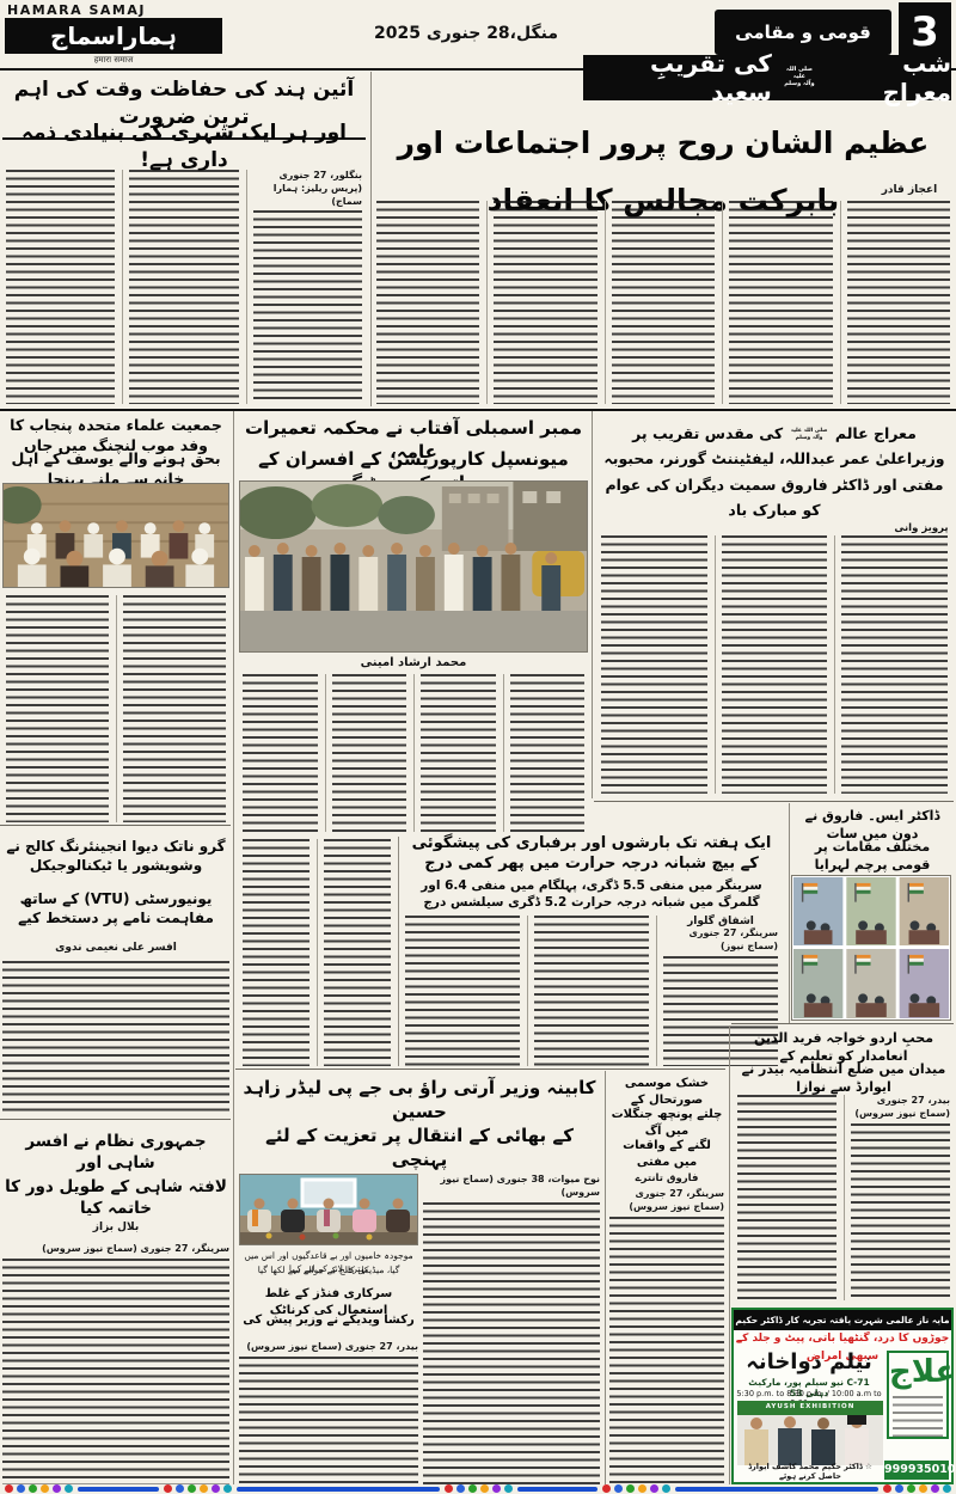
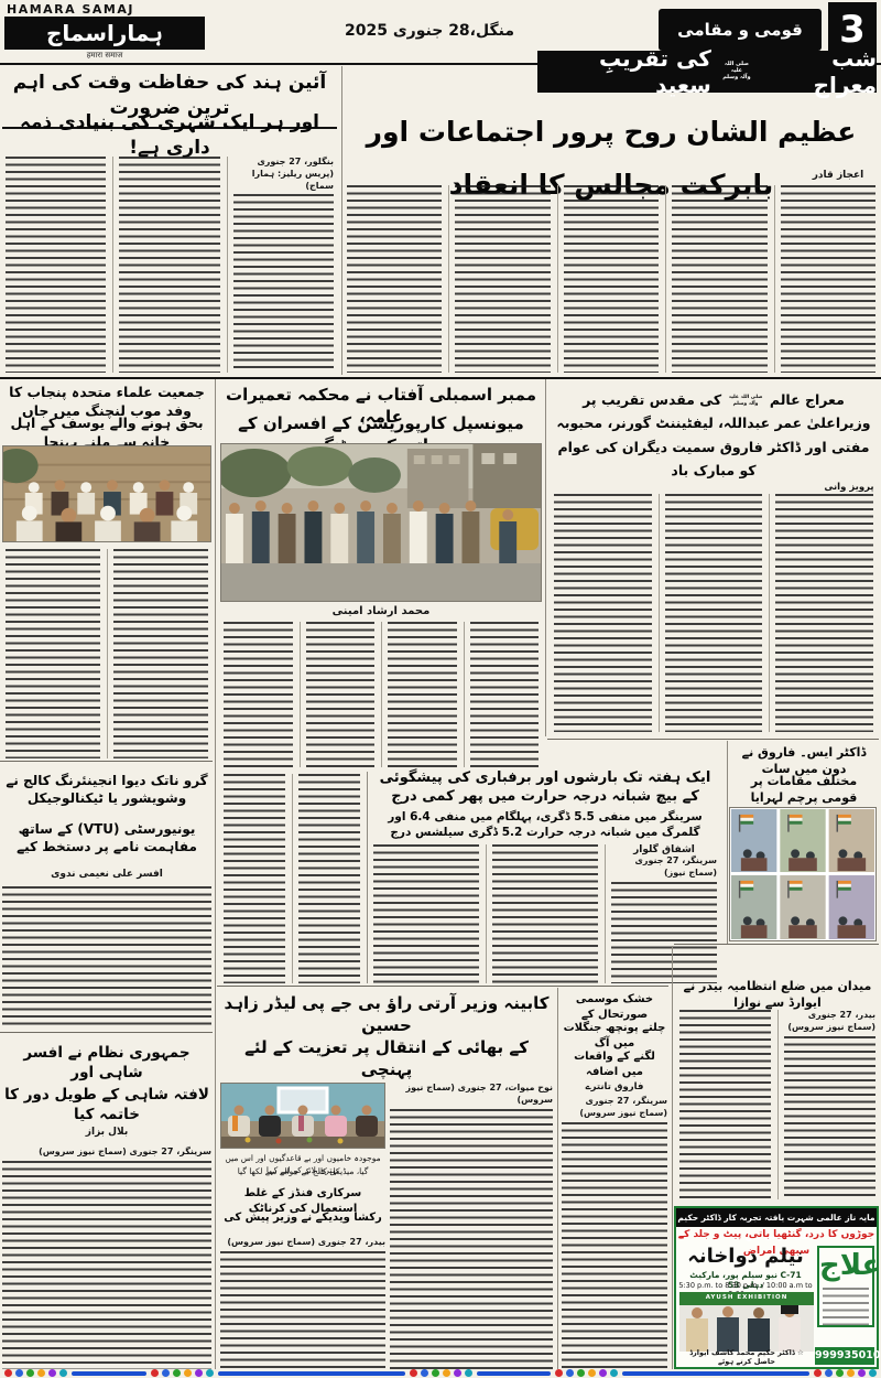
  HAMARA SAMAJ
  ہماراسماج
  हमारा समाज
  منگل،28 جنوری 2025
  3
  آئین ہند کی حفاظت وقت کی اہم ترین ضرورت
  اور ہر ایک شہری کی بنیادی ذمہ داری ہے!
  بنگلور، 27 جنوری (پریس ریلیز: ہمارا سماج)
  شب معراج
  کی تقریبِ سعید
  عظیم الشان روح پرور اجتماعات اور بابرکت مجالس کا انعقاد
  اعجاز قادر
  جمعیت علماء متحدہ پنجاب کا وفد موب لنچنگ میں جاں
  بحق ہونے والے یوسف کے اہل خانہ سے ملنے پہنچا
  ممبر اسمبلی آفتاب نے محکمہ تعمیرات عامہ،
  میونسپل کارپوریشن کے افسران کے
  محمد ارشاد امینی
  معراج عالم
  کی مقدس تقریب پر وزیراعلیٰ عمر عبداللہ، لیفٹیننٹ گورنر، محبوبہ مفتی اور ڈاکٹر فاروق سمیت دیگران کی عوام کو مبارک باد
  پرویز وانی
  ایک ہفتہ تک بارشوں اور برفباری کی پیشگوئی کے بیچ شبانہ درجہ حرارت میں پھر کمی درج
  سرینگر میں منفی 5.5 ڈگری، پہلگام میں منفی 6.4 اور گلمرگ میں شبانہ درجہ حرارت 5.2 ڈگری سیلشس درج
  اشفاق گلوار
  سرینگر، 27 جنوری (سماج نیوز)
  ڈاکٹر ایس۔ فاروق نے دون میں سات
  مختلف مقامات پر قومی پرچم لہرایا
- محبِ اردو خواجہ فرید الدین انعامدار کو تعلیم کے
  میدان میں ضلع انتظامیہ بیدر نے ایوارڈ سے نوازا
  بیدر، 27 جنوری (سماج نیوز سروس)
  خشک موسمی صورتحال کے
  چلتے پونچھ جنگلات میں آگ
- لگنے کے واقعات میں مفتی
+ لگنے کے واقعات میں اضافہ
  فاروق تانترے
  سرینگر، 27 جنوری (سماج نیوز سروس)
  کابینہ وزیر آرتی راؤ بی جے پی لیڈر زاہد حسین
  کے بھائی کے انتقال پر تعزیت کے لئے پہنچی
  موجودہ خامیوں اور بے قاعدگیوں اور اس میں بہتری لانے کے لیے کہا
  گیا، میڈیکل کالج کے حوالے سے لکھا گیا
- نوح میوات، 38 جنوری (سماج نیوز سروس)
+ نوح میوات، 27 جنوری (سماج نیوز سروس)
  سرکاری فنڈز کے غلط استعمال کی کرناٹک
  رکشا ویدیکے نے وزیر پیش کی
  بیدر، 27 جنوری (سماج نیوز سروس)
  گرو ناتک دیوا انجینئرنگ کالج نے وشویشور یا ٹیکنالوجیکل
  یونیورسٹی (VTU) کے ساتھ مفاہمت نامے پر دستخط کیے
  افسر علی نعیمی ندوی
  جمہوری نظام نے افسر شاہی اور
  لافتہ شاہی کے طویل دور کا خاتمہ کیا
  بلال بزاز
  سرینگر، 27 جنوری (سماج نیوز سروس)
  مایہ ناز عالمی شہرت یافتہ تجربہ کار ڈاکٹر حکیم کی نگرانی میں
  جوڑوں کا درد، گنٹھیا باتی، پیٹ و جلد کے سبھی امراض
  علاج
  نیلم دواخانہ
  C-71 نیو سیلم پور، مارکیٹ دہلی 53
  5:30 p.m. to 8:30 p.m. / 10:00 a.m to
  ☆ ڈاکٹر حکیم محمد کاشف ایوارڈ حاصل کرتے ہوئے
  999935010
